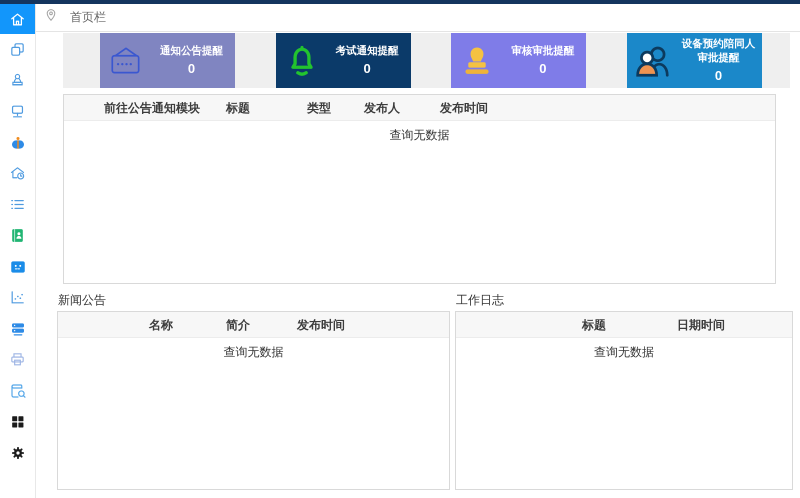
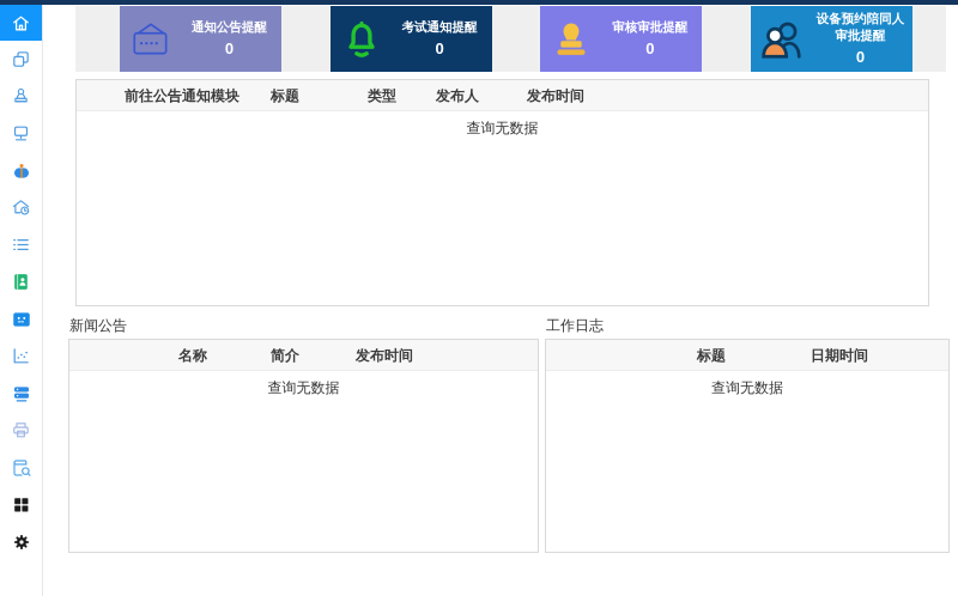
- 首页栏
  通知公告提醒
  0
  考试通知提醒
  0
  审核审批提醒
  0
  设备预约陪同人审批提醒
  0
  前往公告通知模块
  标题
  类型
  发布人
  发布时间
  查询无数据
  新闻公告
  名称
  简介
  发布时间
  查询无数据
  工作日志
  标题
  日期时间
  查询无数据
